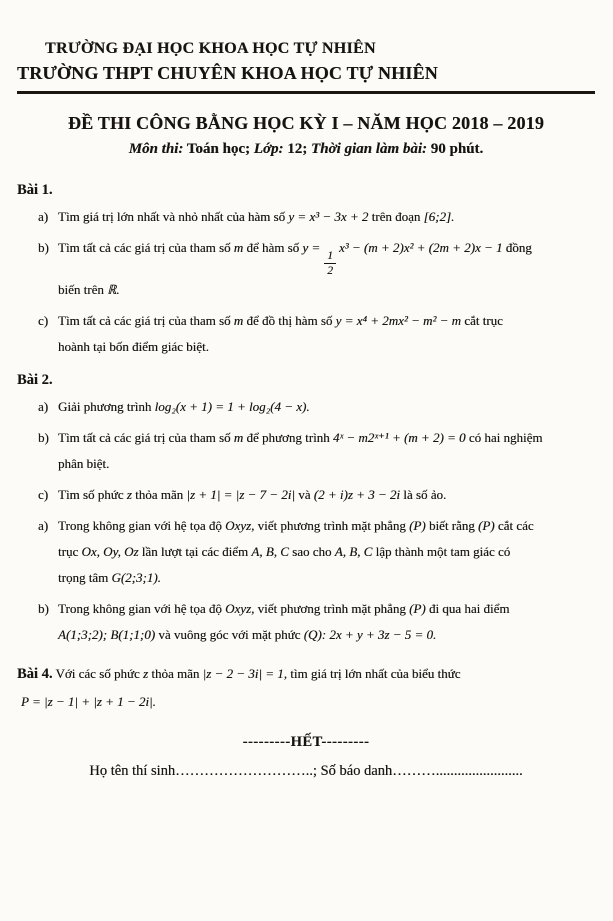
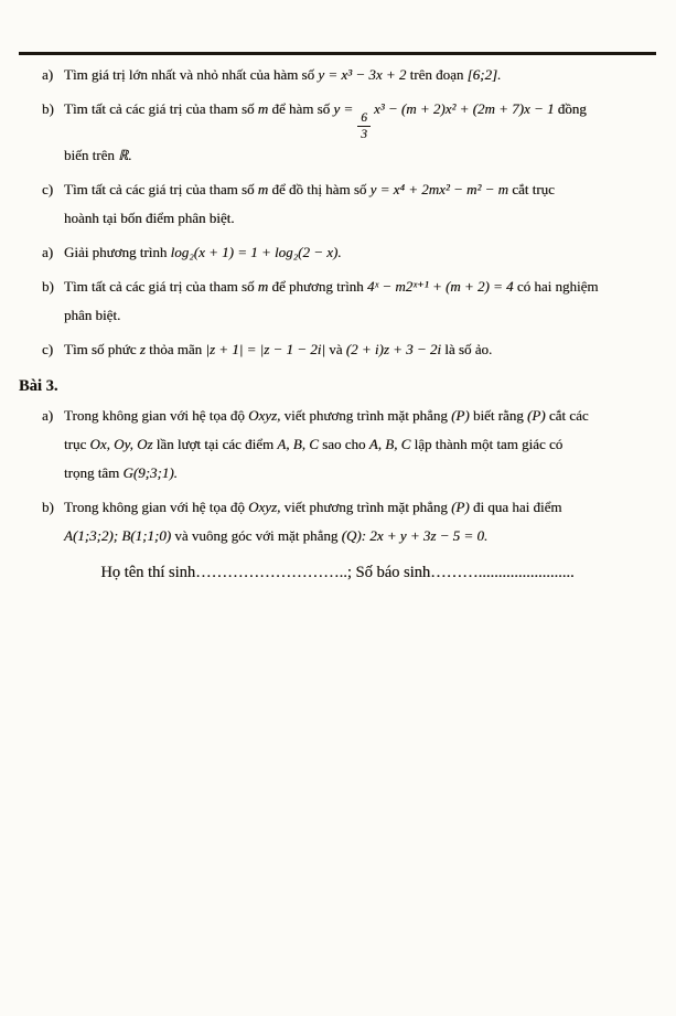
- TRƯỜNG ĐẠI HỌC KHOA HỌC TỰ NHIÊN
- TRƯỜNG THPT CHUYÊN KHOA HỌC TỰ NHIÊN
- ĐỀ THI CÔNG BẰNG HỌC KỲ I – NĂM HỌC 2018 – 2019
- Môn thi: Toán học; Lớp: 12; Thời gian làm bài: 90 phút.
- Bài 1.
  a)
  Tìm giá trị lớn nhất và nhỏ nhất của hàm số y = x³ − 3x + 2 trên đoạn [6;2].
  b)
  Tìm tất cả các giá trị của tham số m để hàm số y =
- 1
+ 6
- 2
+ 3
- x³ − (m + 2)x² + (2m + 2)x − 1 đồng biến trên ℝ.
+ x³ − (m + 2)x² + (2m + 7)x − 1 đồng biến trên ℝ.
  c)
- Tìm tất cả các giá trị của tham số m để đồ thị hàm số y = x⁴ + 2mx² − m² − m cắt trục hoành tại bốn điểm giác biệt.
+ Tìm tất cả các giá trị của tham số m để đồ thị hàm số y = x⁴ + 2mx² − m² − m cắt trục hoành tại bốn điểm phân biệt.
- Bài 2.
  a)
- Giải phương trình log₂(x + 1) = 1 + log₂(4 − x).
+ Giải phương trình log₂(x + 1) = 1 + log₂(2 − x).
  b)
- Tìm tất cả các giá trị của tham số m để phương trình 4ˣ − m2ˣ⁺¹ + (m + 2) = 0 có hai nghiệm phân biệt.
+ Tìm tất cả các giá trị của tham số m để phương trình 4ˣ − m2ˣ⁺¹ + (m + 2) = 4 có hai nghiệm phân biệt.
  c)
- Tìm số phức z thỏa mãn |z + 1| = |z − 7 − 2i| và (2 + i)z + 3 − 2i là số ảo.
+ Tìm số phức z thỏa mãn |z + 1| = |z − 1 − 2i| và (2 + i)z + 3 − 2i là số ảo.
+ Bài 3.
  a)
- Trong không gian với hệ tọa độ Oxyz, viết phương trình mặt phẳng (P) biết rằng (P) cắt các trục Ox, Oy, Oz lần lượt tại các điểm A, B, C sao cho A, B, C lập thành một tam giác có trọng tâm G(2;3;1).
+ Trong không gian với hệ tọa độ Oxyz, viết phương trình mặt phẳng (P) biết rằng (P) cắt các trục Ox, Oy, Oz lần lượt tại các điểm A, B, C sao cho A, B, C lập thành một tam giác có trọng tâm G(9;3;1).
  b)
- Trong không gian với hệ tọa độ Oxyz, viết phương trình mặt phẳng (P) đi qua hai điểm A(1;3;2); B(1;1;0) và vuông góc với mặt phức (Q): 2x + y + 3z − 5 = 0.
+ Trong không gian với hệ tọa độ Oxyz, viết phương trình mặt phẳng (P) đi qua hai điểm A(1;3;2); B(1;1;0) và vuông góc với mặt phẳng (Q): 2x + y + 3z − 5 = 0.
- Bài 4. Với các số phức z thỏa mãn |z − 2 − 3i| = 1, tìm giá trị lớn nhất của biểu thức
- P = |z − 1| + |z + 1 − 2i|.
- ---------HẾT---------
- Họ tên thí sinh………………………..; Số báo danh………........................
+ Họ tên thí sinh………………………..; Số báo sinh………........................
